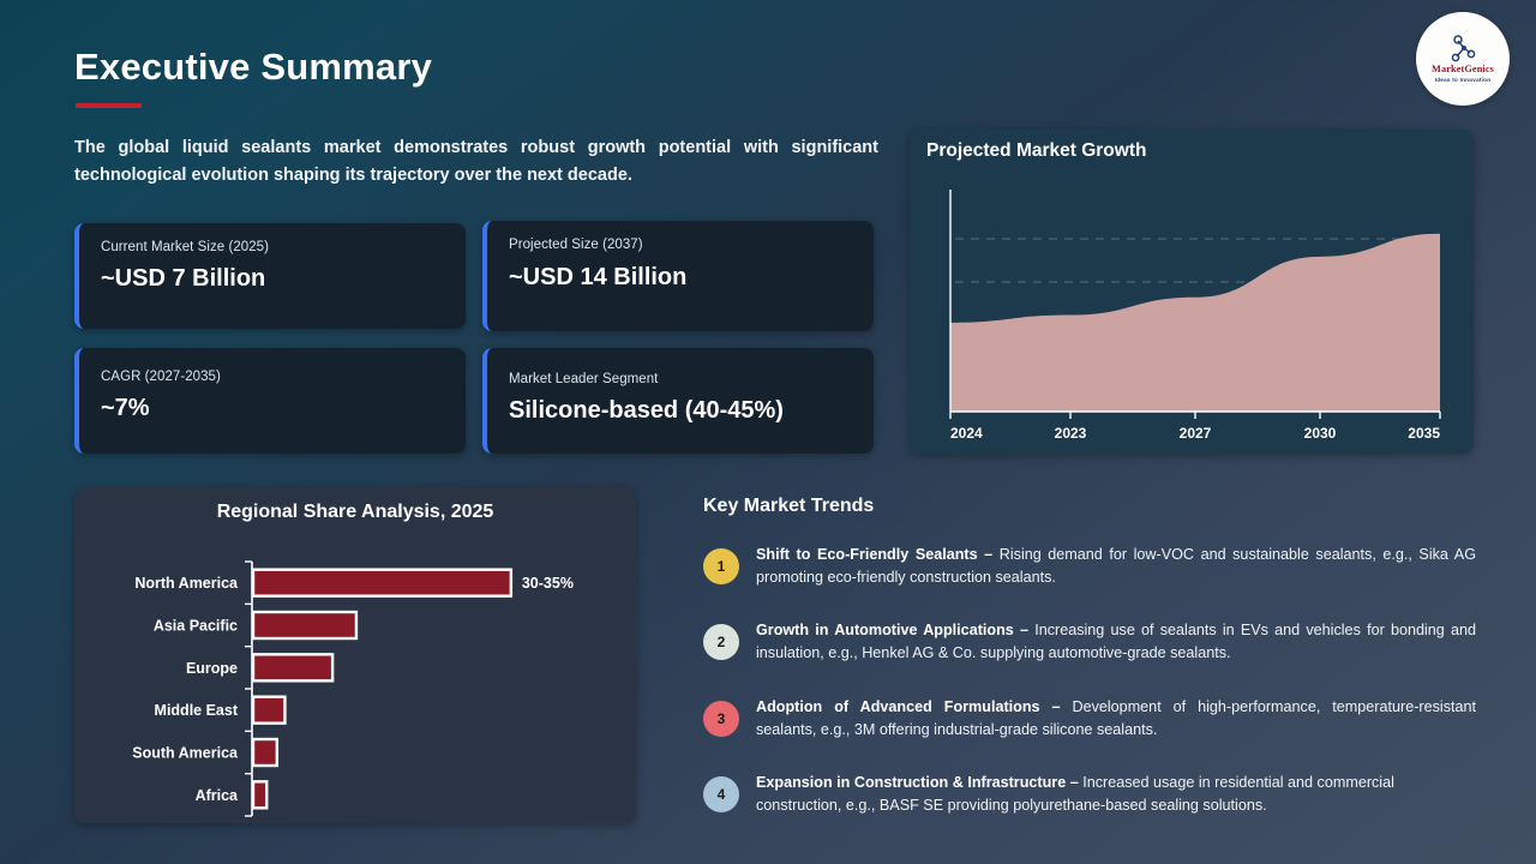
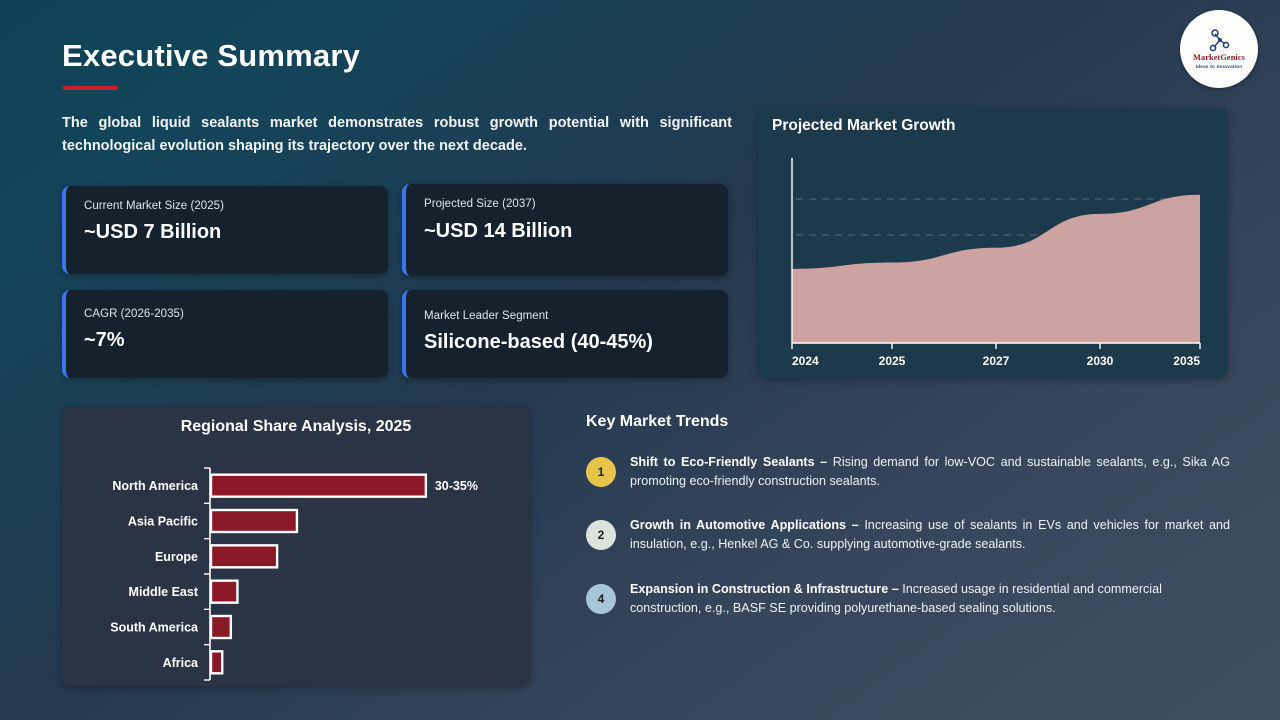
  Executive Summary
  The global liquid sealants market demonstrates robust growth potential with significant technological evolution shaping its trajectory over the next decade.
  MarketGenics
  Current Market Size (2025)
  ~USD 7 Billion
  Projected Size (2037)
  ~USD 14 Billion
- CAGR (2027-2035)
+ CAGR (2026-2035)
  ~7%
  Market Leader Segment
  Silicone-based (40-45%)
  Projected Market Growth
  2024
- 2023
+ 2025
  2027
  2030
  2035
  Regional Share Analysis, 2025
  North America
  30-35%
  Asia Pacific
  Europe
  Middle East
  South America
  Africa
  Key Market Trends
  1
  Shift to Eco-Friendly Sealants – Rising demand for low-VOC and sustainable sealants, e.g., Sika AG promoting eco-friendly construction sealants.
  2
- Growth in Automotive Applications – Increasing use of sealants in EVs and vehicles for bonding and insulation, e.g., Henkel AG & Co. supplying automotive-grade sealants.
+ Growth in Automotive Applications – Increasing use of sealants in EVs and vehicles for market and insulation, e.g., Henkel AG & Co. supplying automotive-grade sealants.
- 3
- Adoption of Advanced Formulations – Development of high-performance, temperature-resistant sealants, e.g., 3M offering industrial-grade silicone sealants.
  4
  Expansion in Construction & Infrastructure – Increased usage in residential and commercial construction, e.g., BASF SE providing polyurethane-based sealing solutions.
